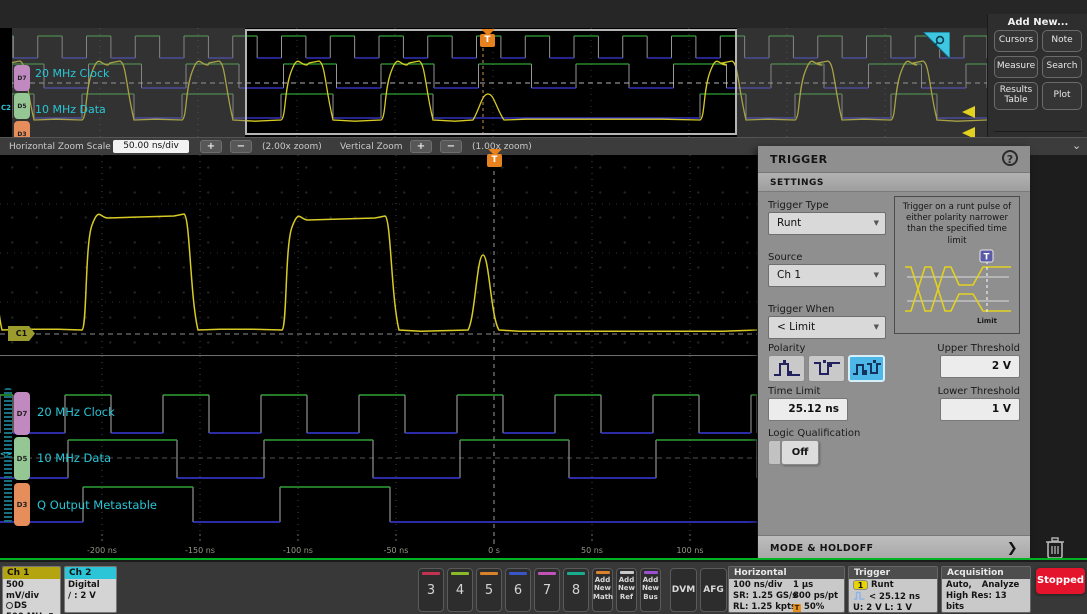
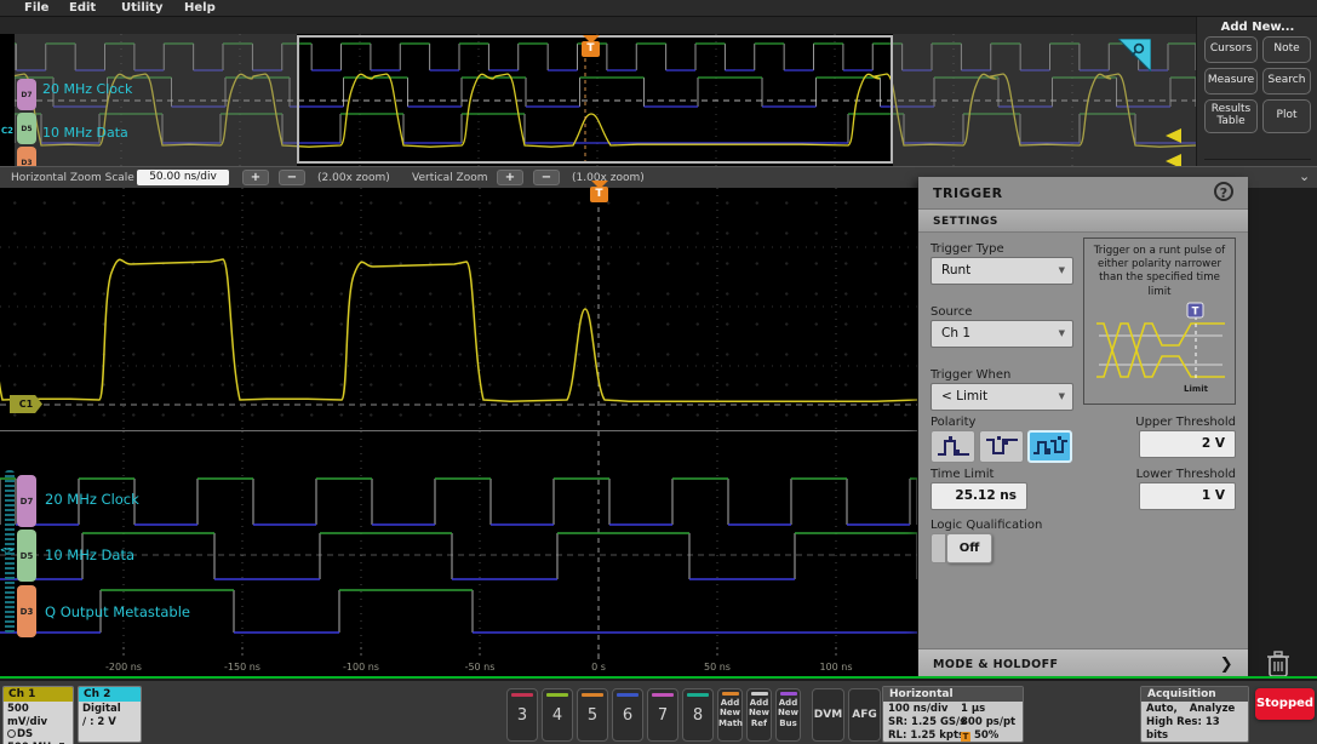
+ File
+ Edit
+ Utility
+ Help
  20 MHz Clock
  10 MHz Data
  C2
  T
  Horizontal Zoom Scale
  50.00 ns/div
  +
  −
  (2.00x zoom)
  Vertical Zoom
  +
  −
  (1.00x zoom)
  ⌄
  C1
  <>
  D7
  D5
  D3
  20 MHz Clock
  10 MHz Data
  Q Output Metastable
  -200 ns
  -150 ns
  -100 ns
  -50 ns
  0 s
  50 ns
  100 ns
  T
  Add New...
  Cursors
  Note
  Measure
  Search
  Results Table
  Plot
  TRIGGER
  ?
  SETTINGS
  Trigger Type
  Runt
  ▼
  Trigger on a runt pulse of either polarity narrower than the specified time limit
  T
  Limit
  Source
  Ch 1
  ▼
  Trigger When
  < Limit
  ▼
  Polarity
  Upper Threshold
  2 V
  Time Limit
  25.12 ns
  Lower Threshold
  1 V
  Logic Qualification
  Off
  MODE & HOLDOFF
  ❯
  Ch 1
  500 mV/div
  DS
  Ch 2
  Digital
  ∕ : 2 V
  3
  4
  5
  6
  7
  8
  Add New Math
  Add New Ref
  Add New Bus
  DVM
  AFG
  Horizontal
  100 ns/div
  1 µs
  SR: 1.25 GS/s
  800 ps/pt
  RL: 1.25 kpt
  T 50%
- Trigger
- 1 Runt
- < 25.12 ns
- U: 2 V L: 1 V
  Acquisition
  Auto,
  Analyze
  High Res: 13 bits
  Stopped
